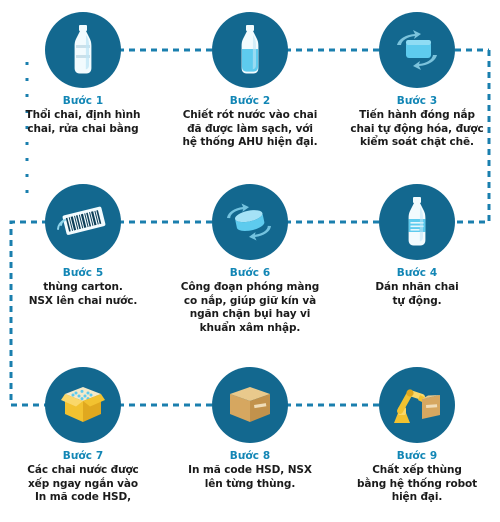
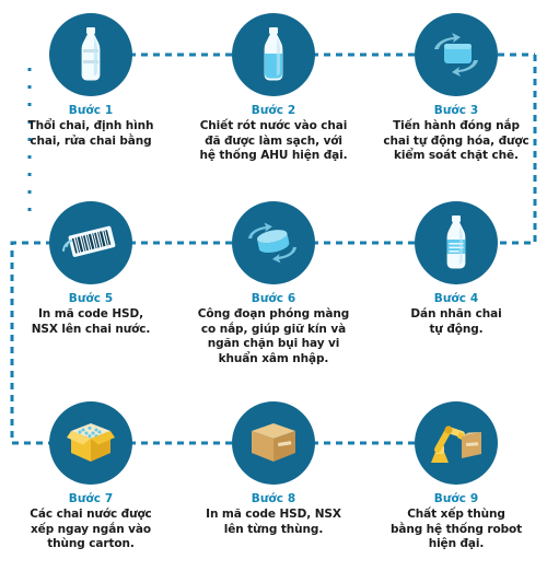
  Bước 1
  Thổi chai, định hình
  chai, rửa chai bằng
  Bước 2
  Chiết rót nước vào chai
  đã được làm sạch, với
  hệ thống AHU hiện đại.
  Bước 3
  Tiến hành đóng nắp
  chai tự động hóa, được
  kiểm soát chặt chẽ.
  Bước 5
- thùng carton.
+ In mã code HSD,
  NSX lên chai nước.
  Bước 6
  Công đoạn phóng màng
  co nắp, giúp giữ kín và
  ngăn chặn bụi hay vi
  khuẩn xâm nhập.
  Bước 4
  Dán nhãn chai
  tự động.
  Bước 7
  Các chai nước được
  xếp ngay ngắn vào
- In mã code HSD,
+ thùng carton.
  Bước 8
  In mã code HSD, NSX
  lên từng thùng.
  Bước 9
  Chất xếp thùng
  bằng hệ thống robot
  hiện đại.
